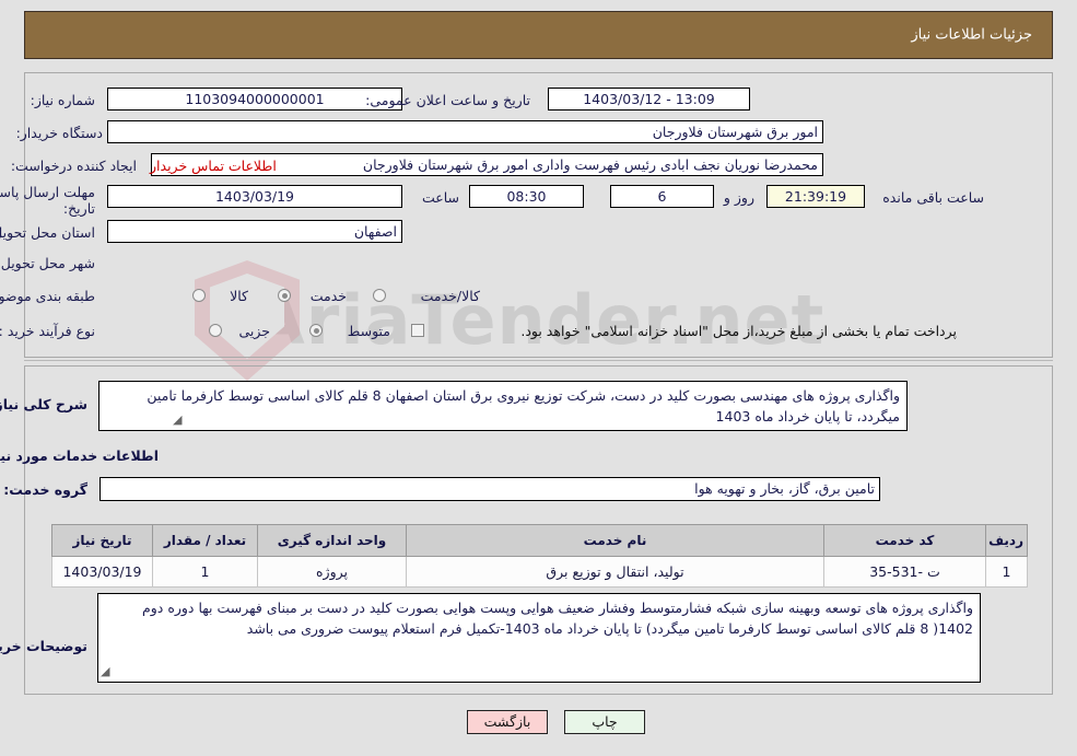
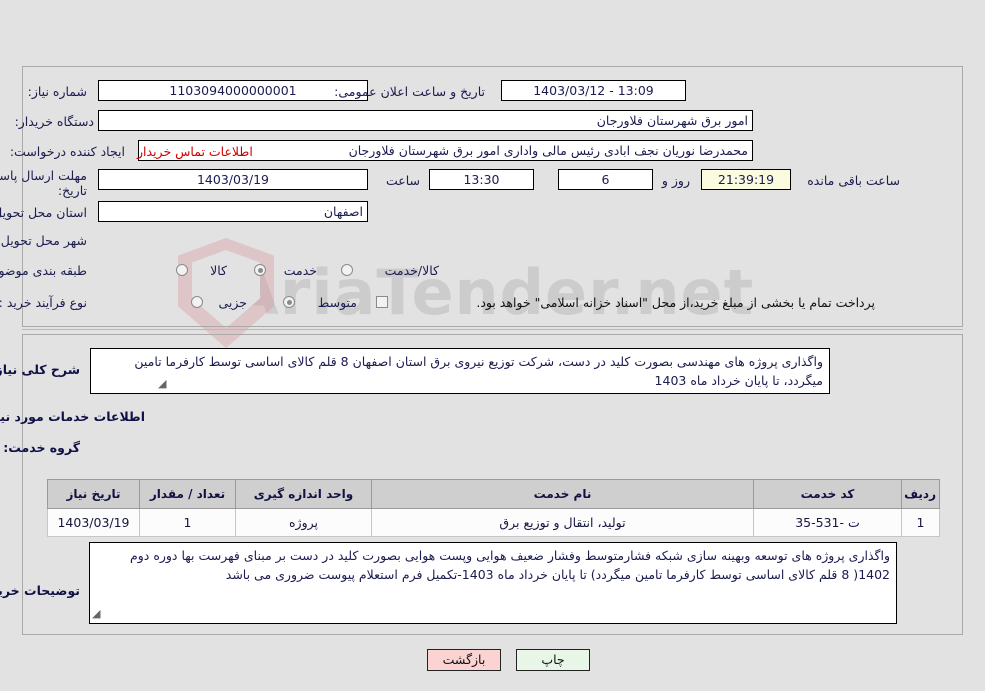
  riaTender.net
- جزئیات اطلاعات نیاز
  شماره نیاز:
  1103094000000001
  تاریخ و ساعت اعلان عمومی:
  13:09 - 1403/03/12
  دستگاه خریدار:
  امور برق شهرستان فلاورجان
  ایجاد کننده درخواست:
- محمدرضا نوریان نجف ابادی رئیس فهرست واداری امور برق شهرستان فلاورجان
+ محمدرضا نوریان نجف ابادی رئیس مالی واداری امور برق شهرستان فلاورجان
  اطلاعات تماس خریدار
  مهلت ارسال پاس
  تاریخ:
  1403/03/19
  ساعت
- 08:30
+ 13:30
  6
  روز و
  21:39:19
  ساعت باقی مانده
  استان محل تحوی
  اصفهان
  شهر محل تحویل
  طبقه بندی موضو
  کالا
  خدمت
  کالا/خدمت
  نوع فرآیند خرید :
  جزیی
  متوسط
  پرداخت تمام یا بخشی از مبلغ خرید،از محل "اسناد خزانه اسلامی" خواهد بود.
  شرح کلی نیا
  واگذاری پروژه های مهندسی بصورت کلید در دست، شرکت توزیع نیروی برق استان اصفهان 8 قلم کالای اساسی توسط کارفرما تامین میگردد، تا پایان خرداد ماه 1403
  اطلاعات خدمات مورد نی
  گروه خدمت:
- تامین برق، گاز، بخار و تهویه هوا
  ردیف	کد خدمت	نام خدمت	واحد اندازه گیری	تعداد / مقدار	تاریخ نیاز
  1	ت -531-35	تولید، انتقال و توزیع برق	پروژه	1	1403/03/19
  توضیحات خری
  واگذاری پروژه های توسعه وبهینه سازی شبکه فشارمتوسط وفشار ضعیف هوایی وپست هوایی بصورت کلید در دست بر مبنای فهرست بها دوره دوم 1402( 8 قلم کالای اساسی توسط کارفرما تامین میگردد) تا پایان خرداد ماه 1403-تکمیل فرم استعلام پیوست ضروری می باشد
  چاپ
  بازگشت
